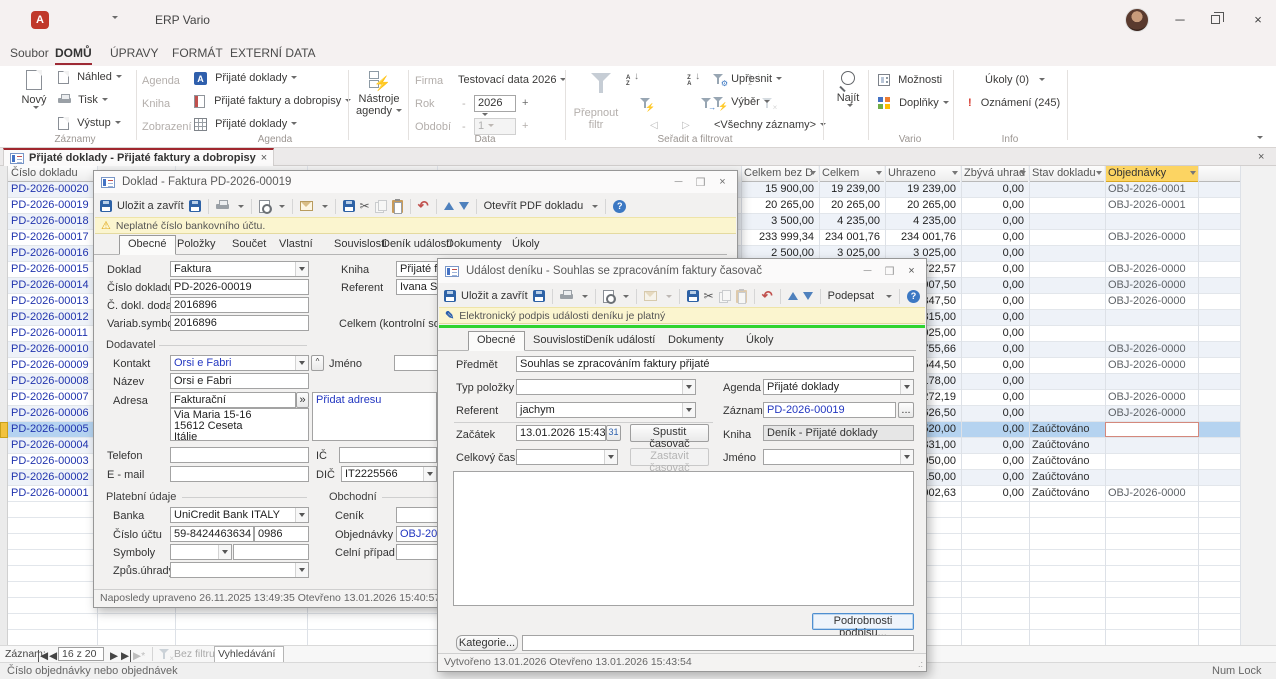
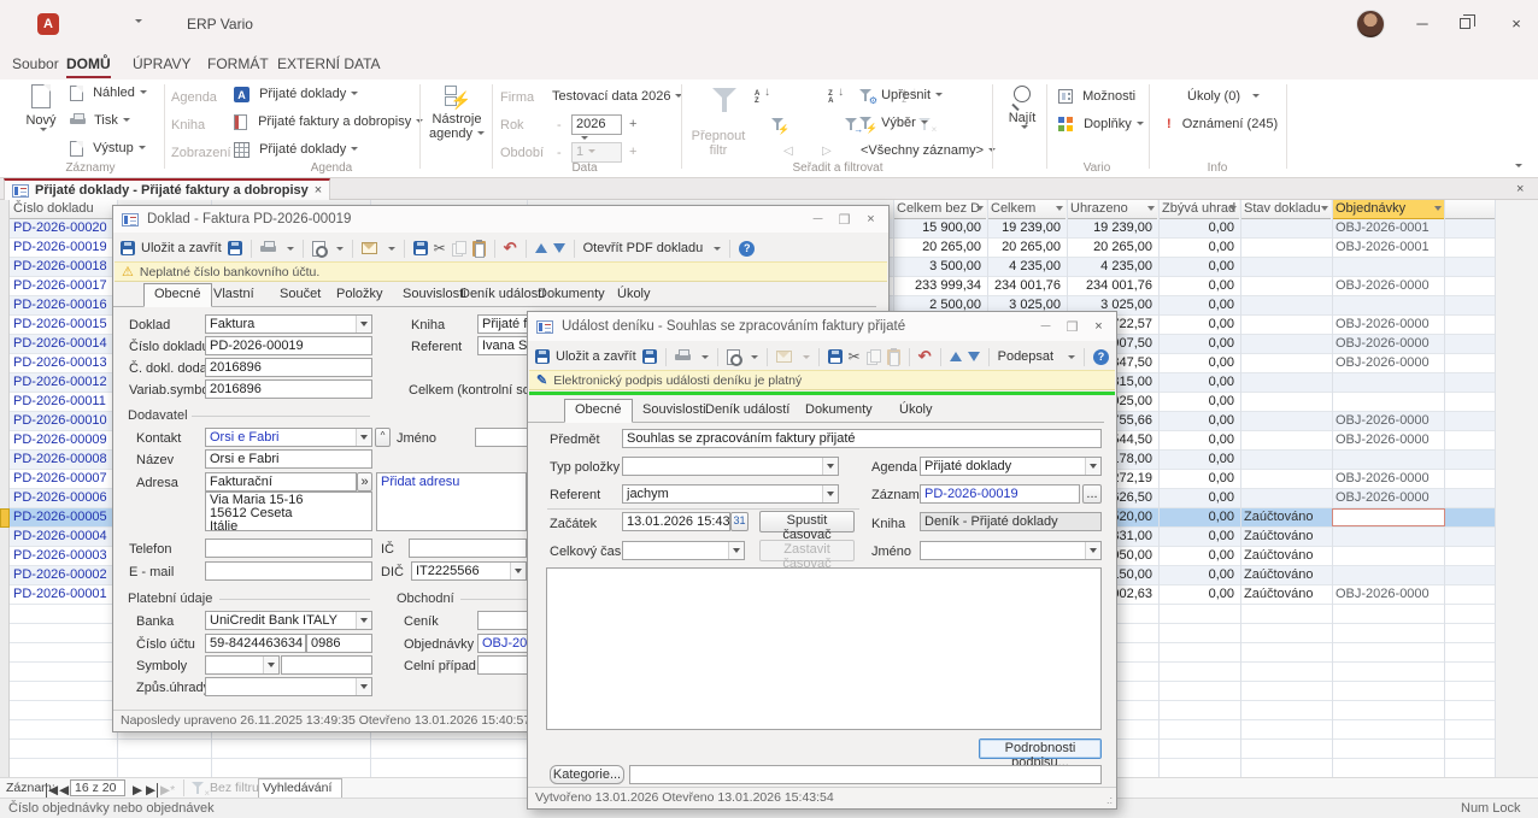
  A
  ERP Vario
  ─
  ×
  Soubor
  DOMŮ
  ÚPRAVY
  FORMÁT
  EXTERNÍ DATA
  Nový
  Náhled
  Tisk
  Výstup
  Záznamy
  Agenda
  Kniha
  Zobrazení
  Přijaté doklady
  Přijaté faktury a dobropisy
  Přijaté doklady
  Nástroje
  agendy
  Agenda
  Firma
  Testovací data 2026
  Rok
  -
  2026
  +
  Období
  -
  1
  +
  Data
  Přepnout
  filtr
  ⚡
  ×
  ◁
  ▷
  ⚙
  Upřesnit
  ⚡
  Výběr
  <Všechny záznamy>
  Seřadit a filtrovat
  Najít
  Možnosti
  Doplňky
  Vario
  Úkoly (0)
  ! Oznámení (245)
  Info
  Přijaté doklady - Přijaté faktury a dobropisy
  ×
  ×
  Číslo dokladu
  Celkem bez D
  Celkem
  Uhrazeno
  Zbývá uhrad
  Stav dokladu
  Objednávky
  PD-2026-00020
  15 900,00
  19 239,00
  19 239,00
  0,00
  OBJ-2026-0001
  PD-2026-00019
  20 265,00
  20 265,00
  20 265,00
  0,00
  OBJ-2026-0001
  PD-2026-00018
  3 500,00
  4 235,00
  4 235,00
  0,00
  PD-2026-00017
  233 999,34
  234 001,76
  234 001,76
  0,00
  OBJ-2026-0000
  PD-2026-00016
  2 500,00
  3 025,00
  3 025,00
  0,00
  PD-2026-00015
  0,00
  OBJ-2026-0000
  PD-2026-00014
  07,50
  0,00
  OBJ-2026-0000
  PD-2026-00013
  0,00
  OBJ-2026-0000
  PD-2026-00012
  15,00
  0,00
  PD-2026-00011
  25,00
  0,00
  PD-2026-00010
  0,00
  OBJ-2026-0000
  PD-2026-00009
  44,50
  0,00
  OBJ-2026-0000
  PD-2026-00008
  78,00
  0,00
  PD-2026-00007
  0,00
  OBJ-2026-0000
  PD-2026-00006
  26,50
  0,00
  OBJ-2026-0000
  PD-2026-00005
  0,00
  Zaúčtováno
  PD-2026-00004
  31,00
  0,00
  Zaúčtováno
  PD-2026-00003
  50,00
  0,00
  Zaúčtováno
  PD-2026-00002
  0,00
  Zaúčtováno
  PD-2026-00001
  0,00
  Zaúčtováno
  OBJ-2026-0000
  Záznam:
  ◀
  ◀
  16 z 20
  ▶
  ▶
  ▶*
  ×
  Bez filtru
  Vyhledávání
  Číslo objednávky nebo objednávek
  Num Lock
  Doklad - Faktura PD-2026-00019
  ─
  ❒
  ×
  Uložit a zavřít
  Otevřít PDF dokladu
  Neplatné číslo bankovního účtu.
  Obecné
- Položky
+ Vlastní
  Součet
- Vlastní
+ Položky
  Souvislosti
  Deník událostí
  Dokumenty
  Úkoly
  Doklad
  Faktura
  Kniha
  Přijaté f
  Číslo doklad
  PD-2026-00019
  Referent
  Č. dokl. doda
  2016896
  Variab.symb
  2016896
  Celkem (kontrolní s
  Dodavatel
  Kontakt
  Orsi e Fabri
  ^
  Jméno
  Název
  Orsi e Fabri
  Adresa
  Fakturační
  »
  Via Maria 15-16
  15612 Ceseta
  Itálie
  Přidat adresu
  Telefon
  IČ
  E - mail
  DIČ
  IT2225566
  Platební údaje
  Obchodní
  Banka
  UniCredit Bank ITALY
  Ceník
  Číslo účtu
  59-8424463634
  0986
  Objednávky
  Symboly
  Celní případ
  Způs.úhrad
  Naposledy upraveno 26.11.2025 13:49:35 Otevřeno 13.01.2026 15:40:5
- Událost deníku - Souhlas se zpracováním faktury časovač
+ Událost deníku - Souhlas se zpracováním faktury přijaté
  ─
  ❒
  ×
  Uložit a zavřít
  Podepsat
  Elektronický podpis události deníku je platný
  Obecné
  Souvislosti
  Deník událostí
  Dokumenty
  Úkoly
  Předmět
  Souhlas se zpracováním faktury přijaté
  Typ položky
  Agenda
  Přijaté doklady
  Referent
  jachym
  Záznam
  PD-2026-00019
  ...
  Začátek
  13.01.2026 15:43
  31
  Spustit časovač
  Kniha
  Deník - Přijaté doklady
  Celkový čas
  Zastavit časovač
  Jméno
  Podrobnosti podpisu...
  Kategorie...
  Vytvořeno 13.01.2026 Otevřeno 13.01.2026 15:43:54
  .:
